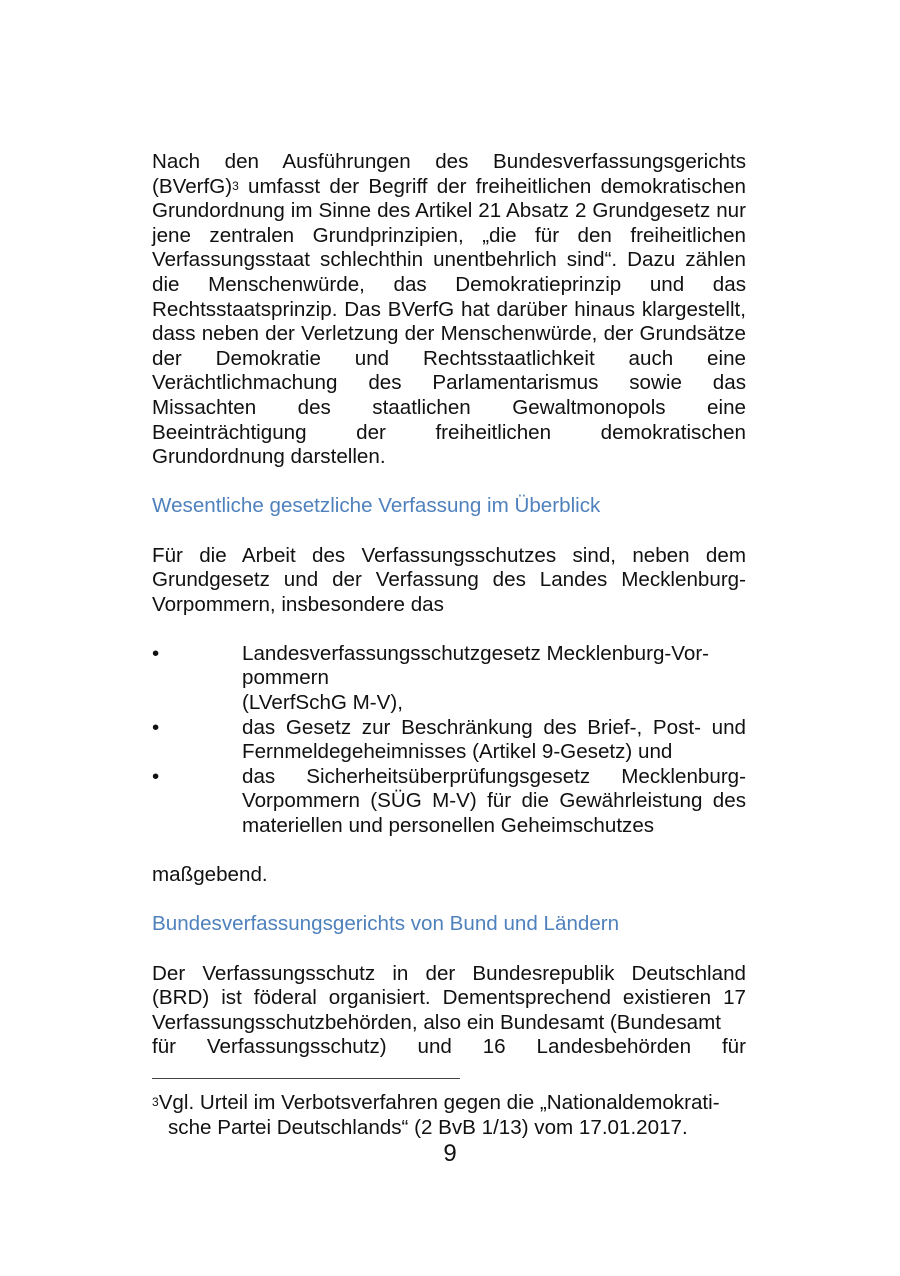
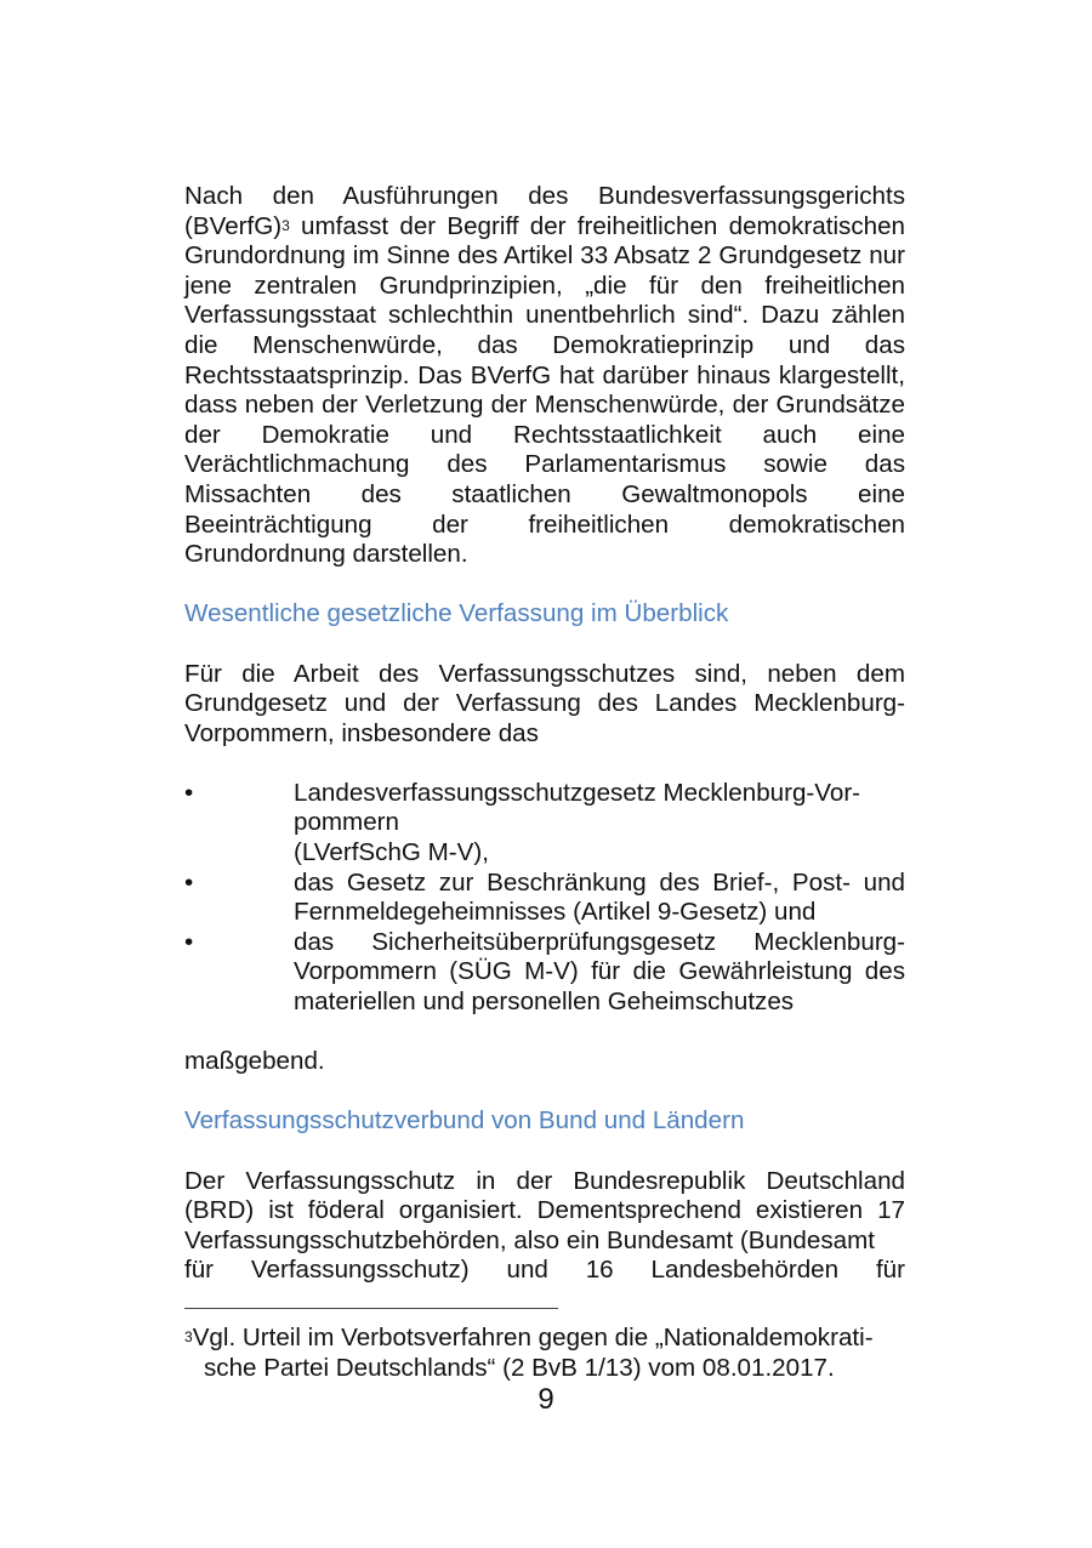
- Nach den Ausführungen des Bundesverfassungsgerichts (BVerfG)3 umfasst der Begriff der freiheitlichen demokratischen Grundordnung im Sinne des Artikel 21 Absatz 2 Grundgesetz nur jene zentralen Grundprinzipien, „die für den freiheitlichen Verfassungsstaat schlechthin unentbehrlich sind“. Dazu zählen die Menschenwürde, das Demokratieprinzip und das Rechtsstaatsprinzip. Das BVerfG hat darüber hinaus klargestellt, dass neben der Verletzung der Menschenwürde, der Grundsätze der Demokratie und Rechtsstaatlichkeit auch eine Verächtlichmachung des Parlamentarismus sowie das Missachten des staatlichen Gewaltmonopols eine Beeinträchtigung der freiheitlichen demokratischen Grundordnung darstellen.
+ Nach den Ausführungen des Bundesverfassungsgerichts (BVerfG)3 umfasst der Begriff der freiheitlichen demokratischen Grundordnung im Sinne des Artikel 33 Absatz 2 Grundgesetz nur jene zentralen Grundprinzipien, „die für den freiheitlichen Verfassungsstaat schlechthin unentbehrlich sind“. Dazu zählen die Menschenwürde, das Demokratieprinzip und das Rechtsstaatsprinzip. Das BVerfG hat darüber hinaus klargestellt, dass neben der Verletzung der Menschenwürde, der Grundsätze der Demokratie und Rechtsstaatlichkeit auch eine Verächtlichmachung des Parlamentarismus sowie das Missachten des staatlichen Gewaltmonopols eine Beeinträchtigung der freiheitlichen demokratischen Grundordnung darstellen.
  Wesentliche gesetzliche Verfassung im Überblick
  Für die Arbeit des Verfassungsschutzes sind, neben dem Grundgesetz und der Verfassung des Landes Mecklenburg-Vorpommern, insbesondere das
  •
  Landesverfassungsschutzgesetz Mecklenburg-Vor-
  pommern
  (LVerfSchG M-V),
  •
  das Gesetz zur Beschränkung des Brief-, Post- und Fernmeldegeheimnisses (Artikel 9-Gesetz) und
  •
  das Sicherheitsüberprüfungsgesetz Mecklenburg-Vorpommern (SÜG M-V) für die Gewährleistung des materiellen und personellen Geheimschutzes
  maßgebend.
- Bundesverfassungsgerichts von Bund und Ländern
+ Verfassungsschutzverbund von Bund und Ländern
  Der Verfassungsschutz in der Bundesrepublik Deutschland (BRD) ist föderal organisiert. Dementsprechend existieren 17 Verfassungsschutzbehörden, also ein Bundesamt (Bundesamt
  für Verfassungsschutz) und 16 Landesbehörden für
  3Vgl. Urteil im Verbotsverfahren gegen die „Nationaldemokrati-
- sche Partei Deutschlands“ (2 BvB 1/13) vom 17.01.2017.
+ sche Partei Deutschlands“ (2 BvB 1/13) vom 08.01.2017.
  9
